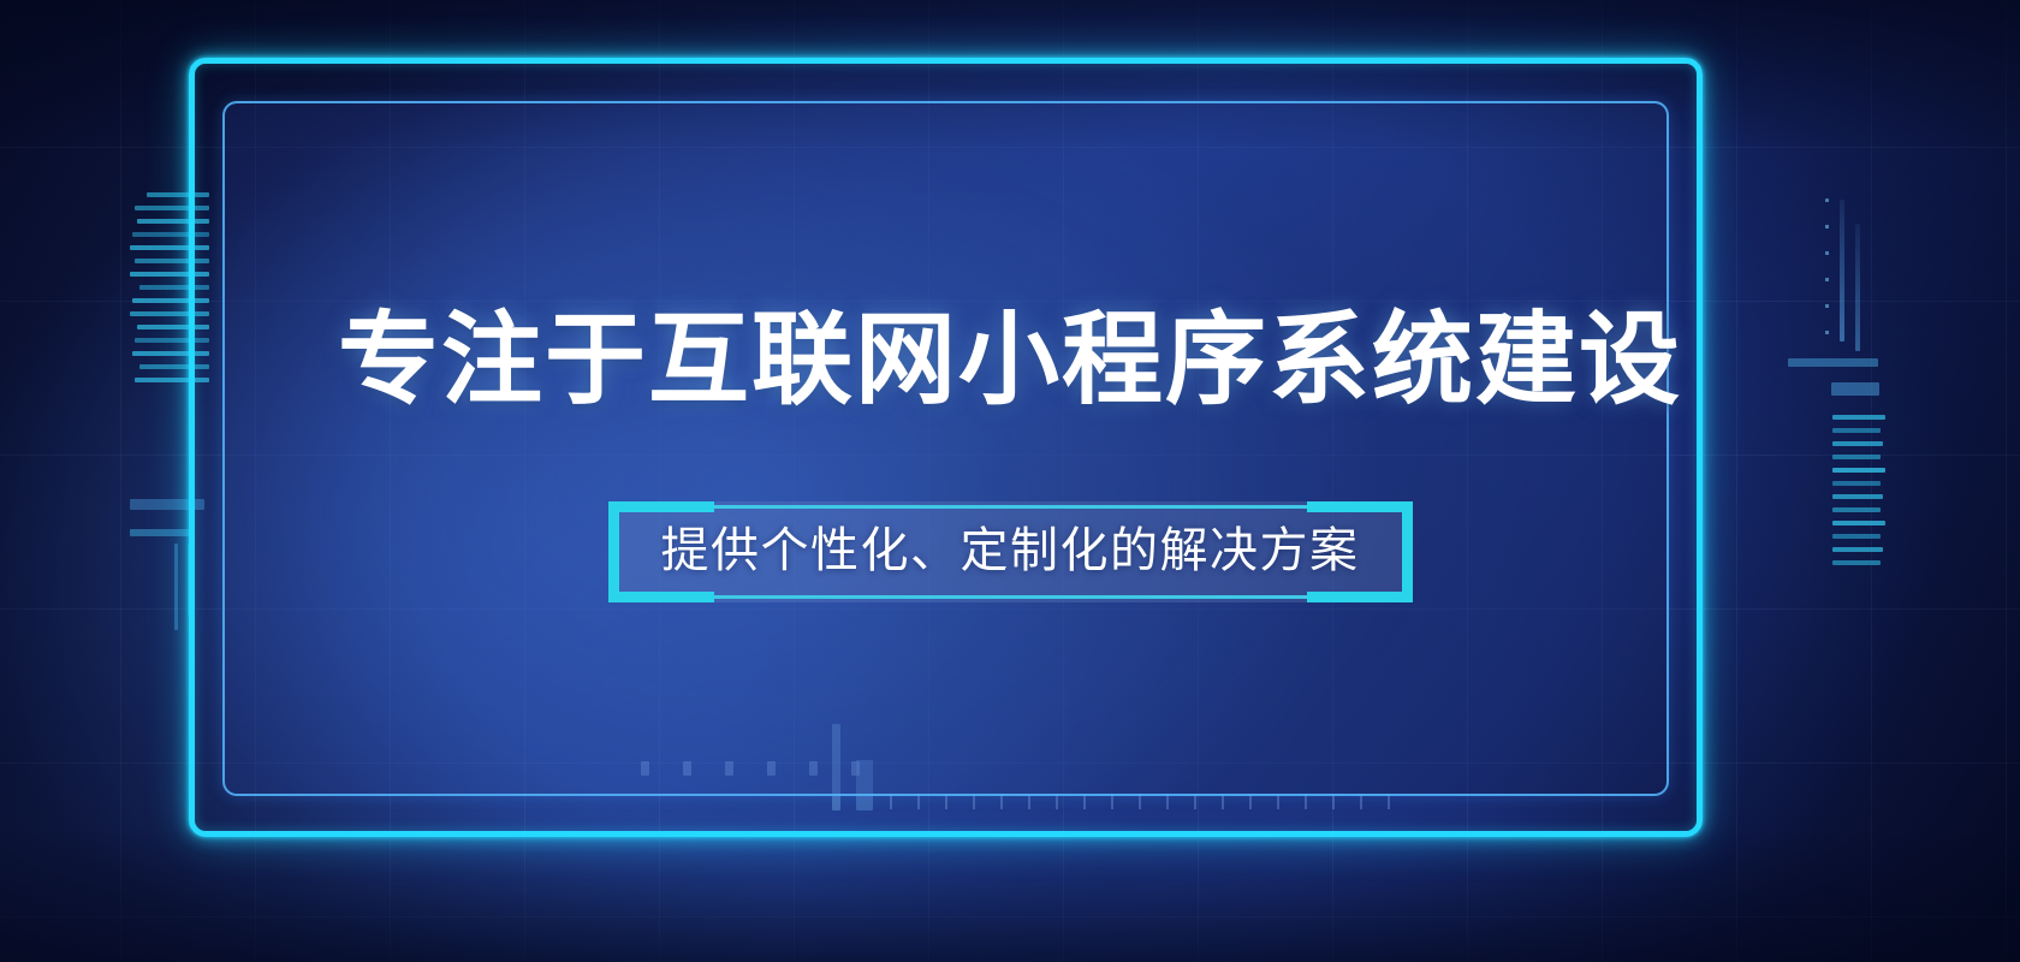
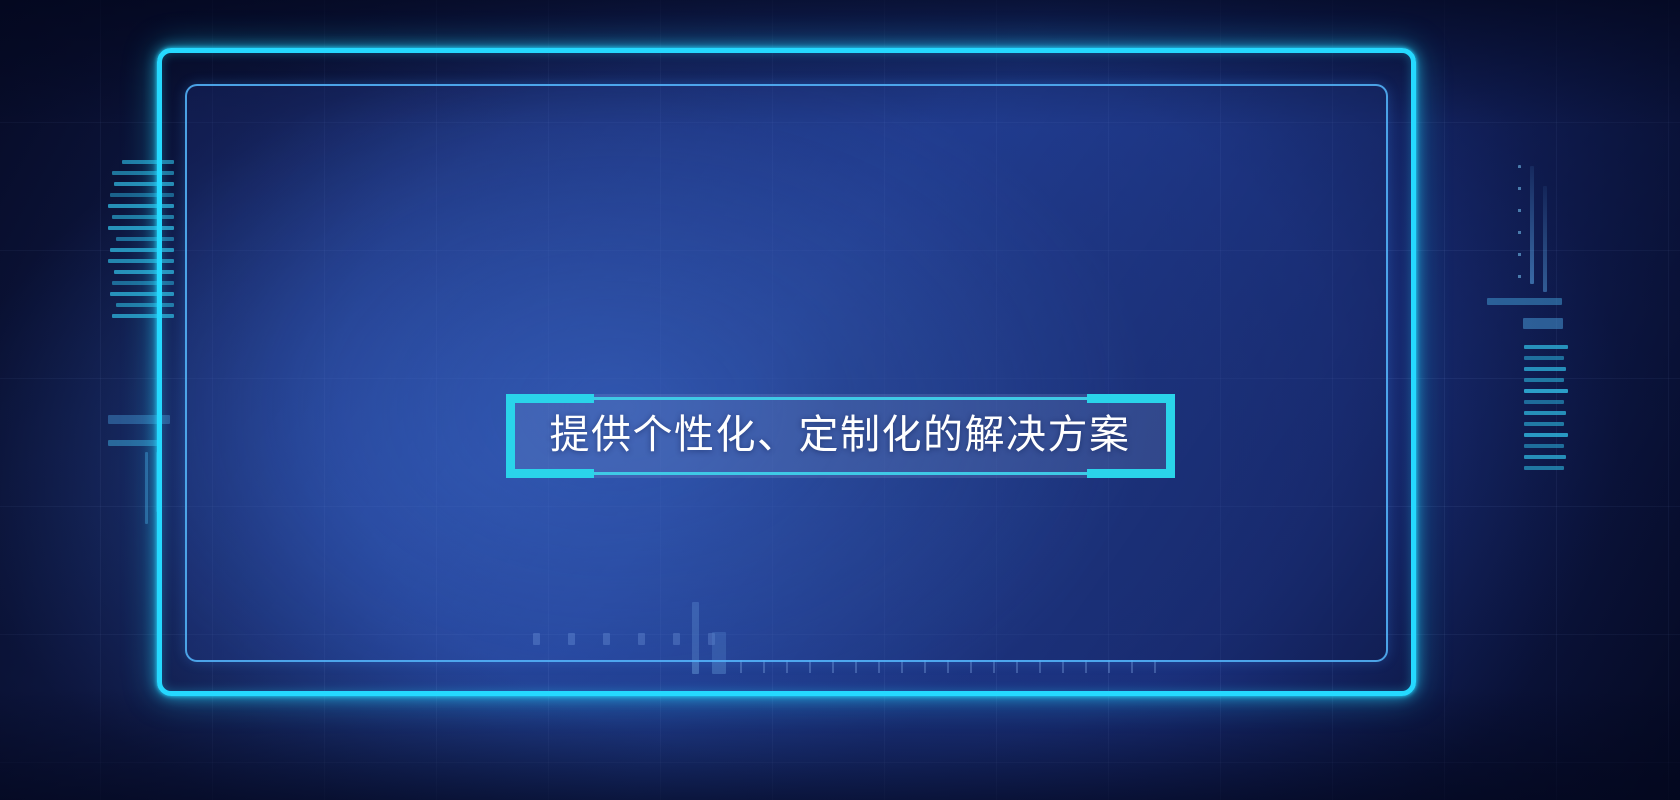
- 专注于互联网小程序系统建设
  提供个性化、定制化的解决方案
